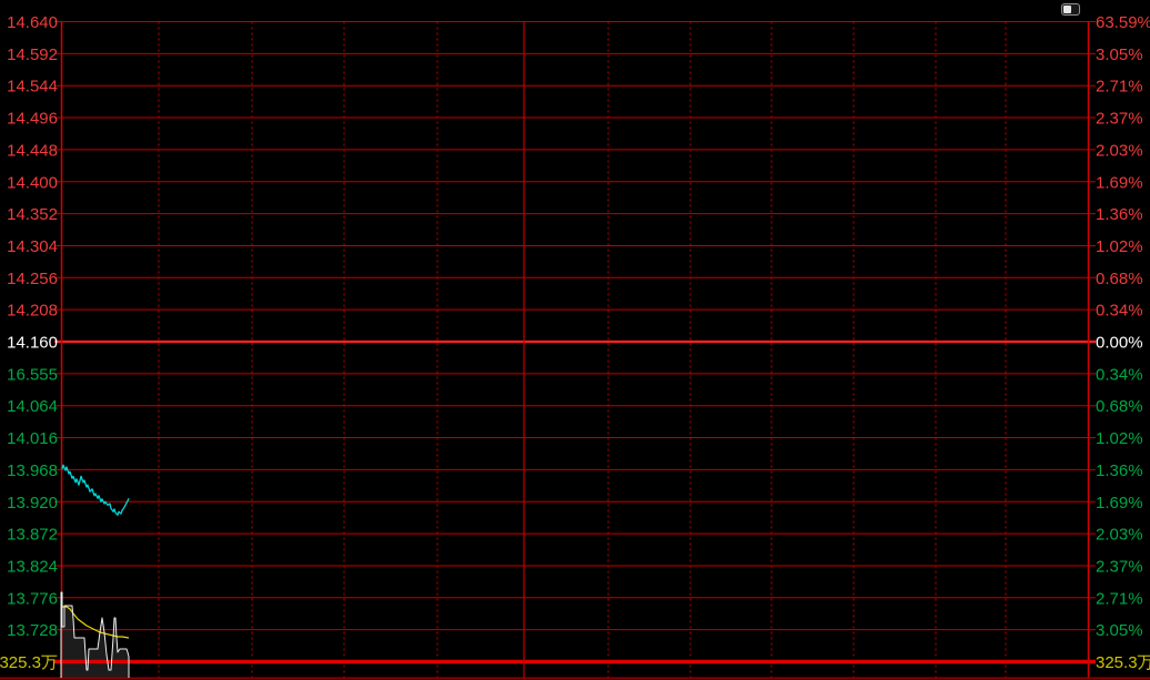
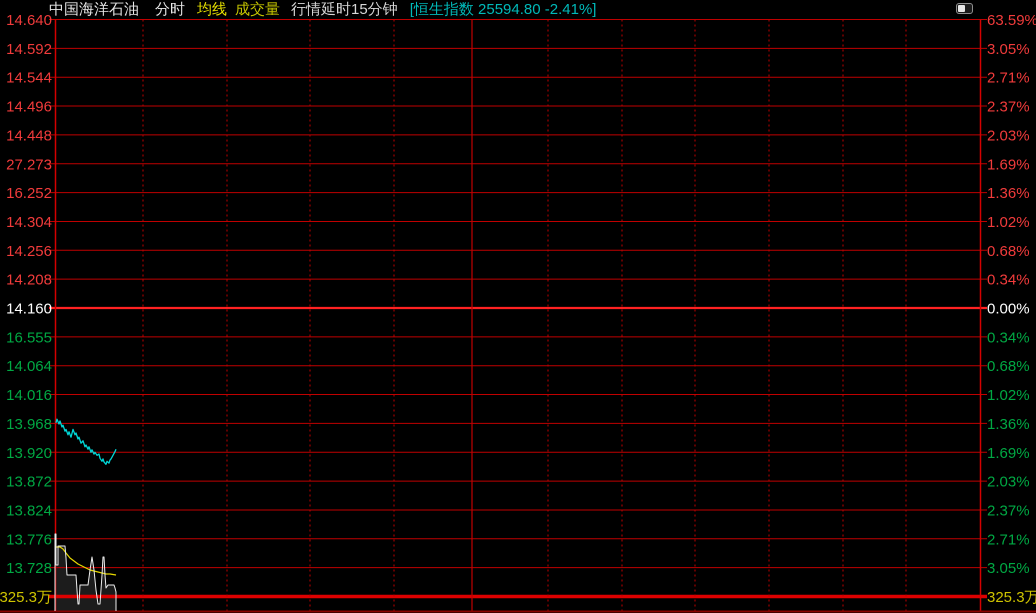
+ 中国海洋石油
+ 分时
+ 均线
+ 成交量
+ 行情延时15分钟
+ [恒生指数 25594.80 -2.41%]
  14.640
  14.592
  14.544
  14.496
  14.448
- 14.400
+ 27.273
- 14.352
+ 16.252
  14.304
  14.256
  14.208
  14.160
  16.555
  14.064
  14.016
  13.968
  13.920
  13.872
  13.824
  13.776
  13.728
  325.3万
  63.59%
  3.05%
  2.71%
  2.37%
  2.03%
  1.69%
  1.36%
  1.02%
  0.68%
  0.34%
  0.00%
  0.34%
  0.68%
  1.02%
  1.36%
  1.69%
  2.03%
  2.37%
  2.71%
  3.05%
  325.3万
